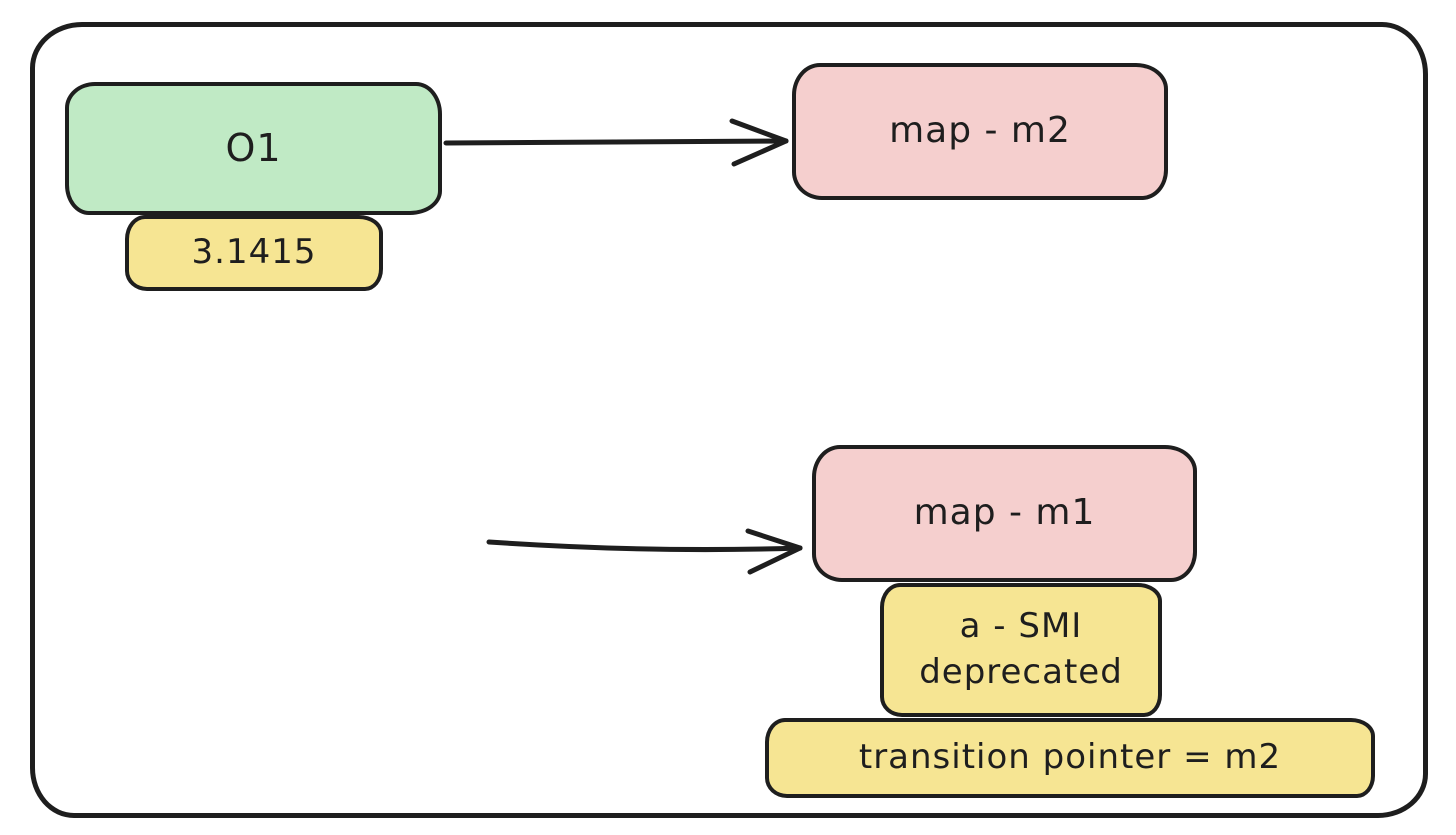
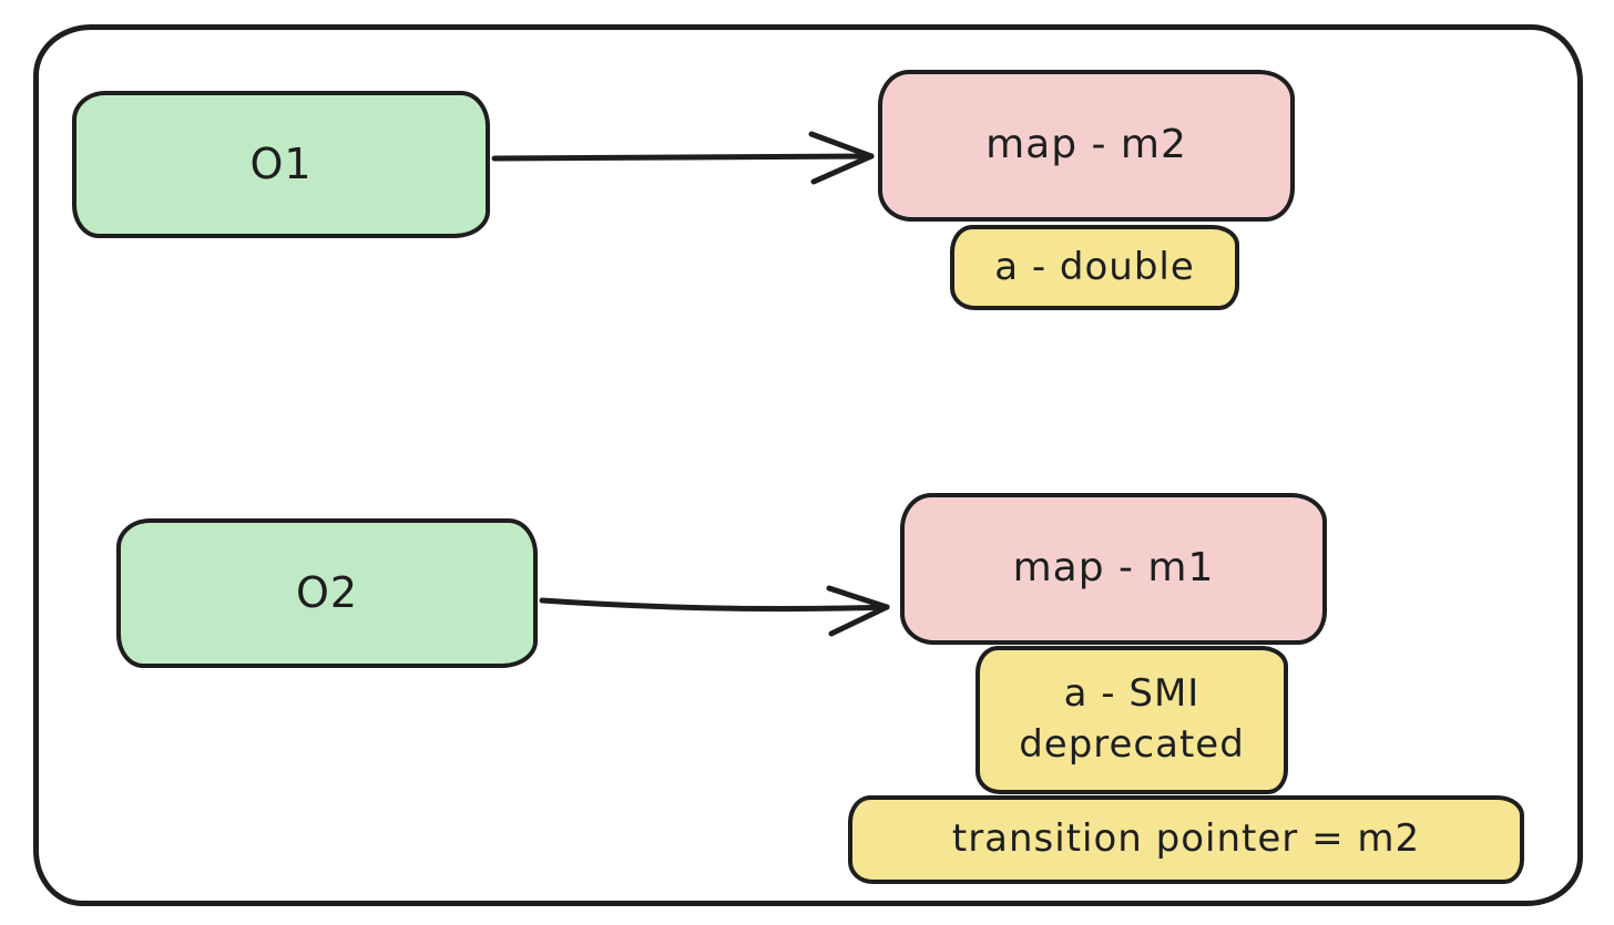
  O1
- 3.1415
  map - m2
+ a - double
+ O2
  map - m1
  a - SMI
  deprecated
  transition pointer = m2
